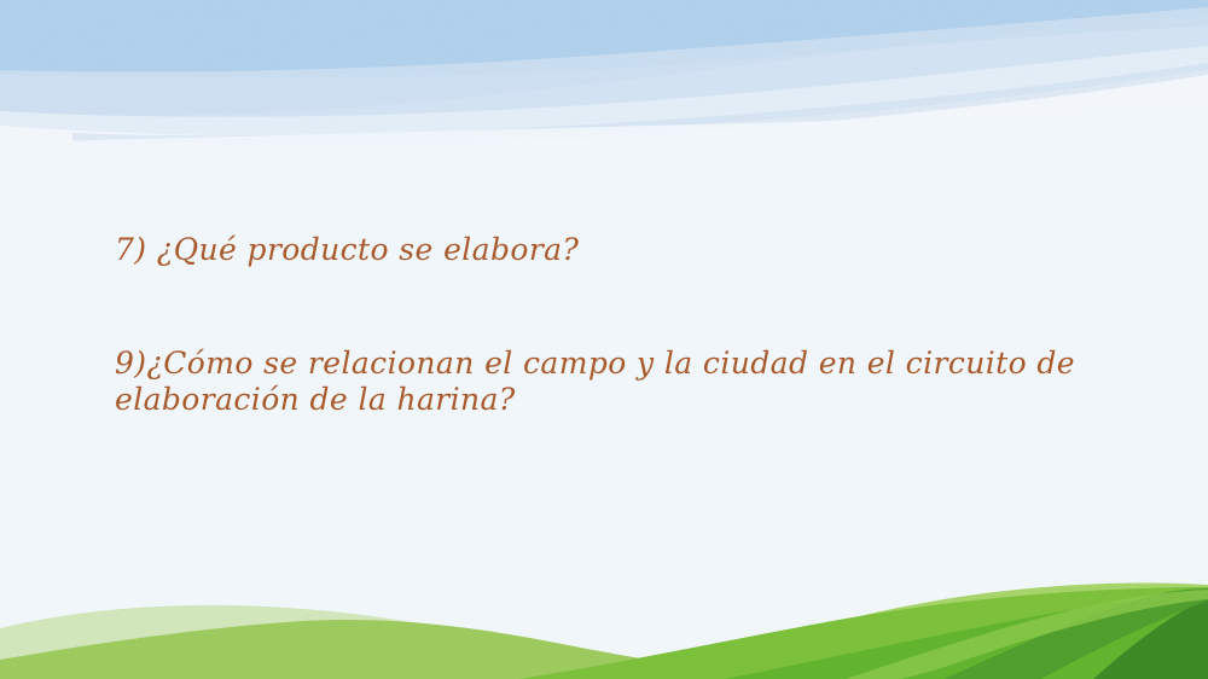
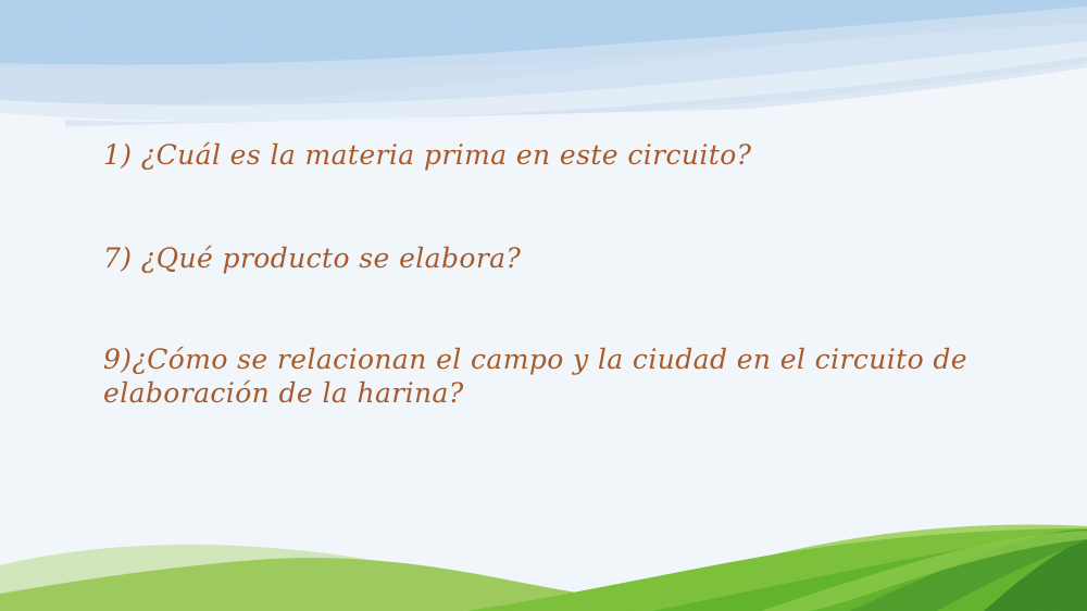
+ 1) ¿Cuál es la materia prima en este circuito?
  7) ¿Qué producto se elabora?
  9)¿Cómo se relacionan el campo y la ciudad en el circuito de elaboración de la harina?
